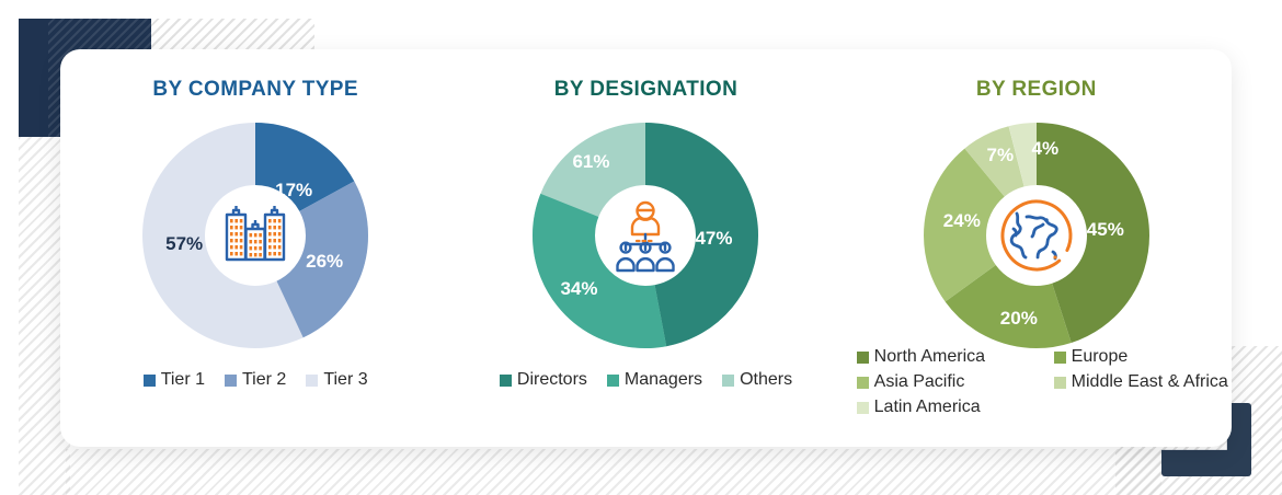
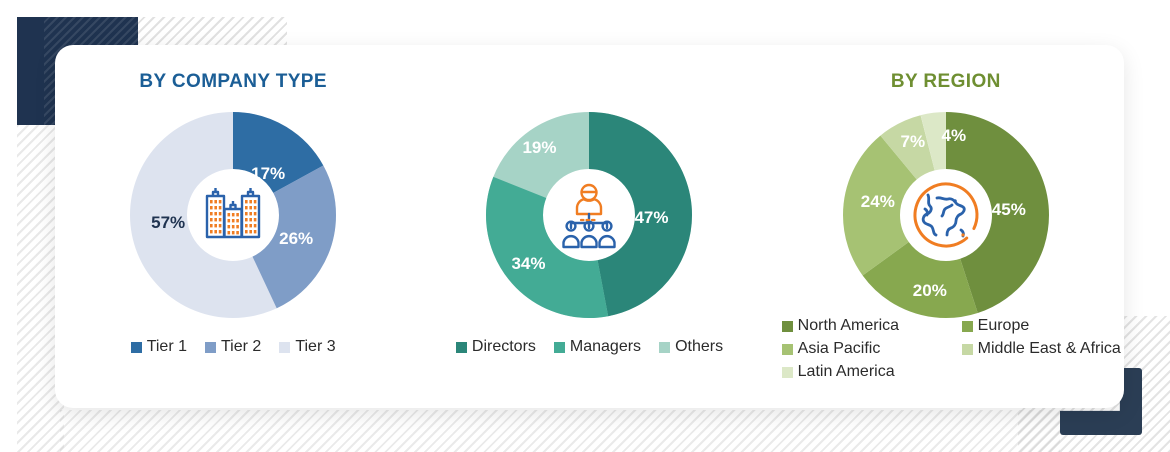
  BY COMPANY TYPE
  17%
  26%
  57%
  Tier 1
  Tier 2
  Tier 3
- BY DESIGNATION
  47%
  34%
- 61%
+ 19%
  Directors
  Managers
  Others
  BY REGION
  45%
  20%
  24%
  7%
  4%
  North America
  Europe
  Asia Pacific
  Middle East & Africa
  Latin America
